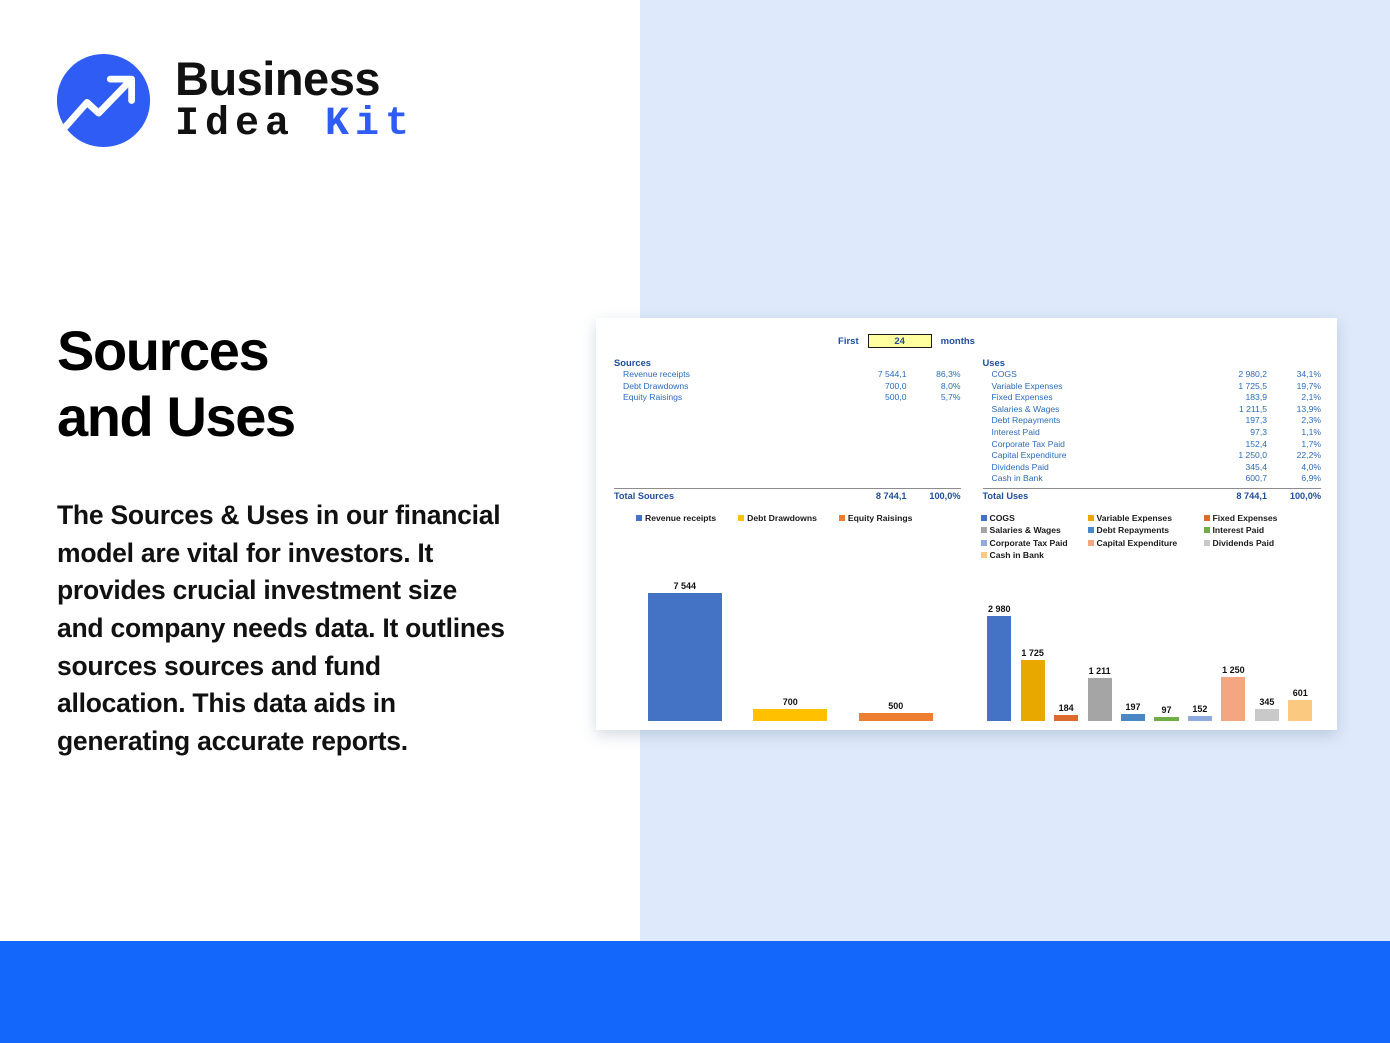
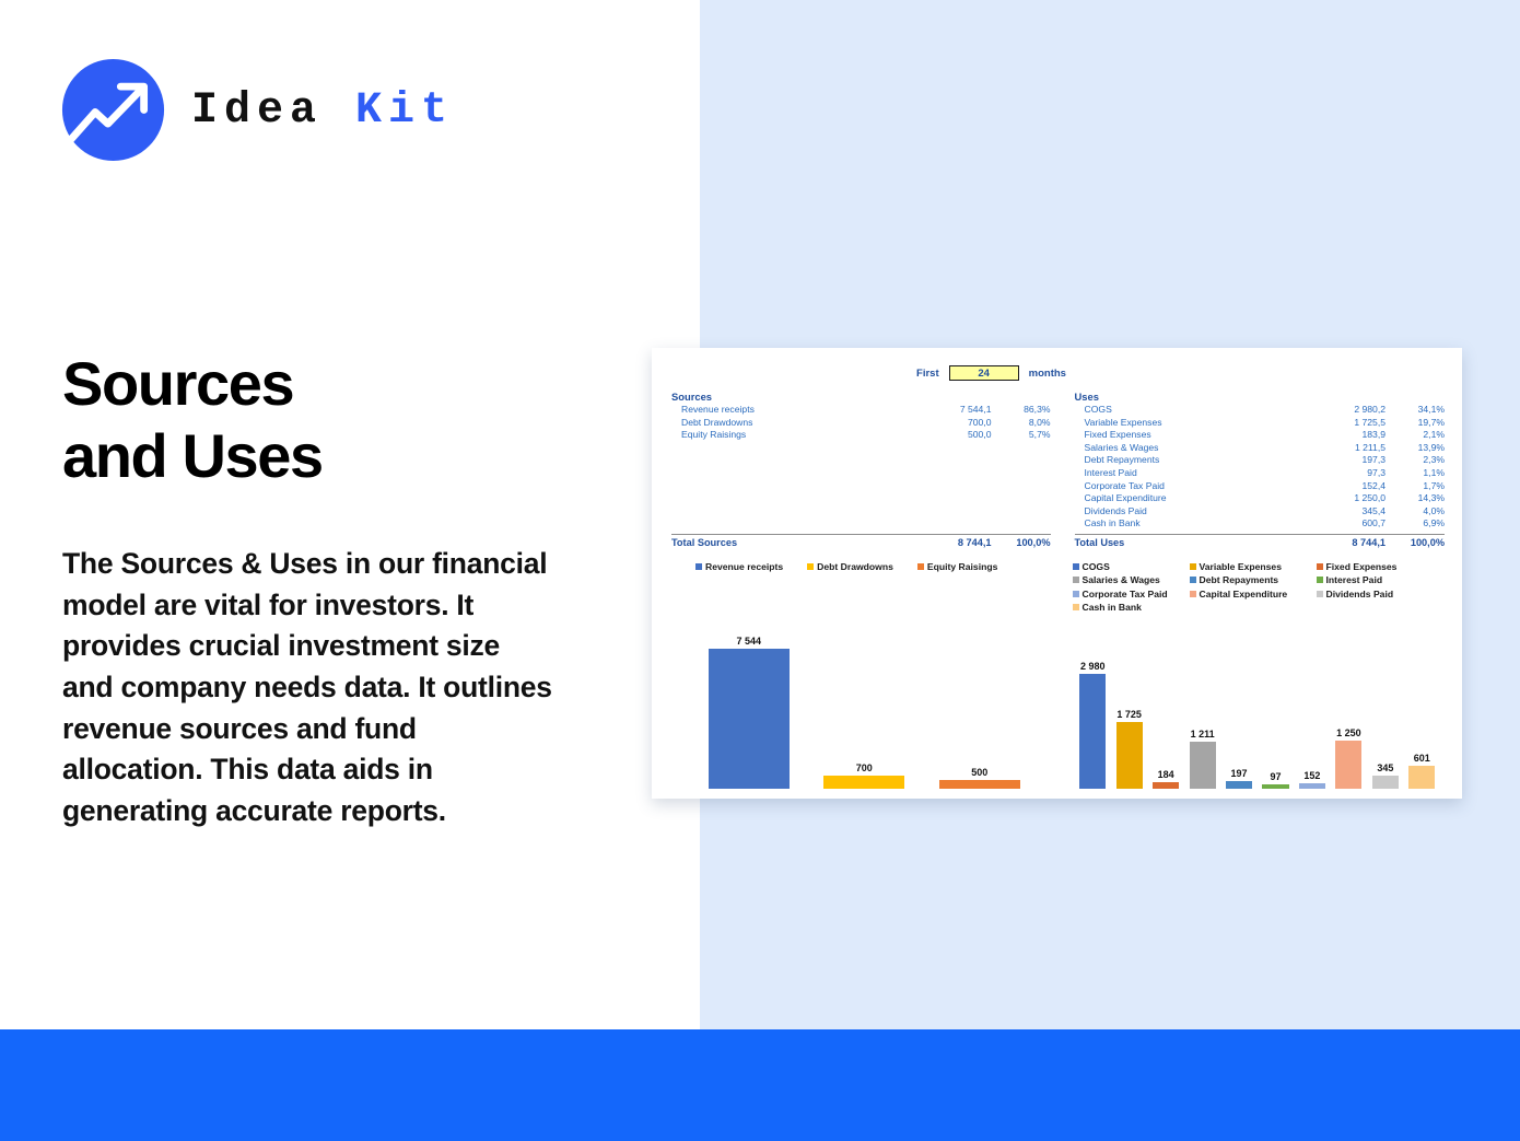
- Business
  Idea Kit
  Sources
  and Uses
- The Sources & Uses in our financial model are vital for investors. It provides crucial investment size and company needs data. It outlines sources sources and fund allocation. This data aids in generating accurate reports.
+ The Sources & Uses in our financial model are vital for investors. It provides crucial investment size and company needs data. It outlines revenue sources and fund allocation. This data aids in generating accurate reports.
  First
  24
  months
  Sources
  Revenue receipts
  7 544,1
  86,3%
  Debt Drawdowns
  700,0
  8,0%
  Equity Raisings
  500,0
  5,7%
  Total Sources
  8 744,1
  100,0%
  Uses
  COGS
  2 980,2
  34,1%
  Variable Expenses
  1 725,5
  19,7%
  Fixed Expenses
  183,9
  2,1%
  Salaries & Wages
  1 211,5
  13,9%
  Debt Repayments
  197,3
  2,3%
  Interest Paid
  97,3
  1,1%
  Corporate Tax Paid
  152,4
  1,7%
  Capital Expenditure
  1 250,0
- 22,2%
+ 14,3%
  Dividends Paid
  345,4
  4,0%
  Cash in Bank
  600,7
  6,9%
  Total Uses
  8 744,1
  100,0%
  Revenue receipts
  Debt Drawdowns
  Equity Raisings
  COGS
  Variable Expenses
  Fixed Expenses
  Salaries & Wages
  Debt Repayments
  Interest Paid
  Corporate Tax Paid
  Capital Expenditure
  Dividends Paid
  Cash in Bank
  7 544
  700
  500
  2 980
  1 725
  184
  1 211
  197
  97
  152
  1 250
  345
  601
